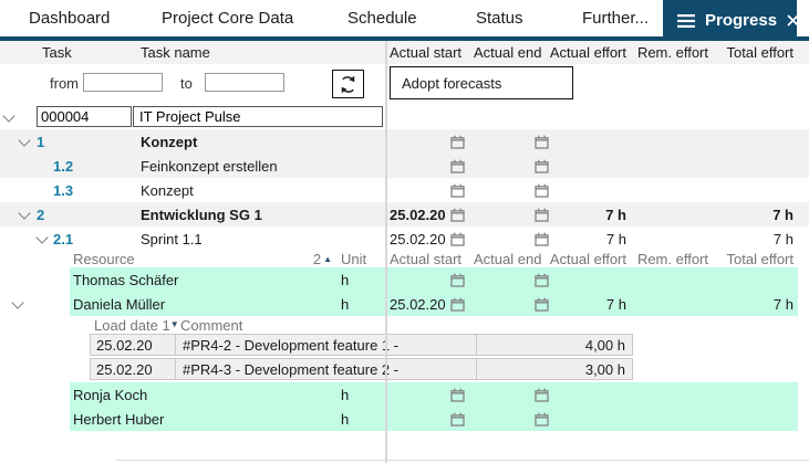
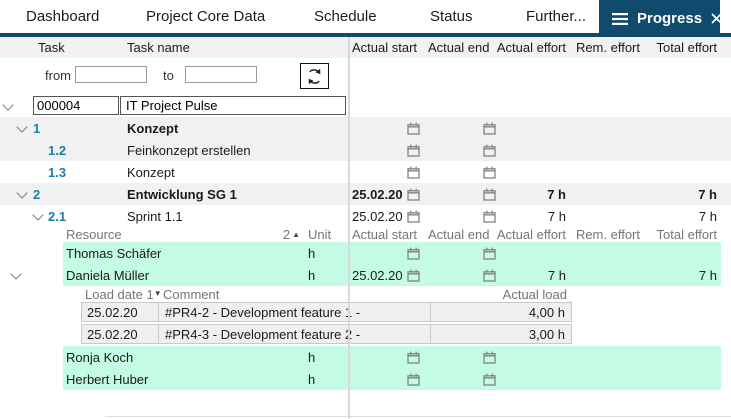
  Dashboard
  Project Core Data
  Schedule
  Status
  Further...
  Progress
  Task
  Task name
  Actual start
  Actual end
  Actual effort
  Rem. effort
  Total effort
  from
  to
- Adopt forecasts
  000004
  IT Project Pulse
  1
  Konzept
  1.2
  Feinkonzept erstellen
  1.3
  Konzept
  2
  Entwicklung SG 1
  25.02.20
  7 h
  7 h
  2.1
  Sprint 1.1
  25.02.20
  7 h
  7 h
  Resource
  2
  ▲
  Unit
  Actual start
  Actual end
  Actual effort
  Rem. effort
  Total effort
  Thomas Schäfer
  h
  Daniela Müller
  h
  25.02.20
  7 h
  7 h
  Load date 1
  ▼
  Comment
+ Actual load
  25.02.20
  #PR4-2 - Development feature -
  4,00 h
  25.02.20
  #PR4-3 - Development feature -
  3,00 h
  Ronja Koch
  h
  Herbert Huber
  h
